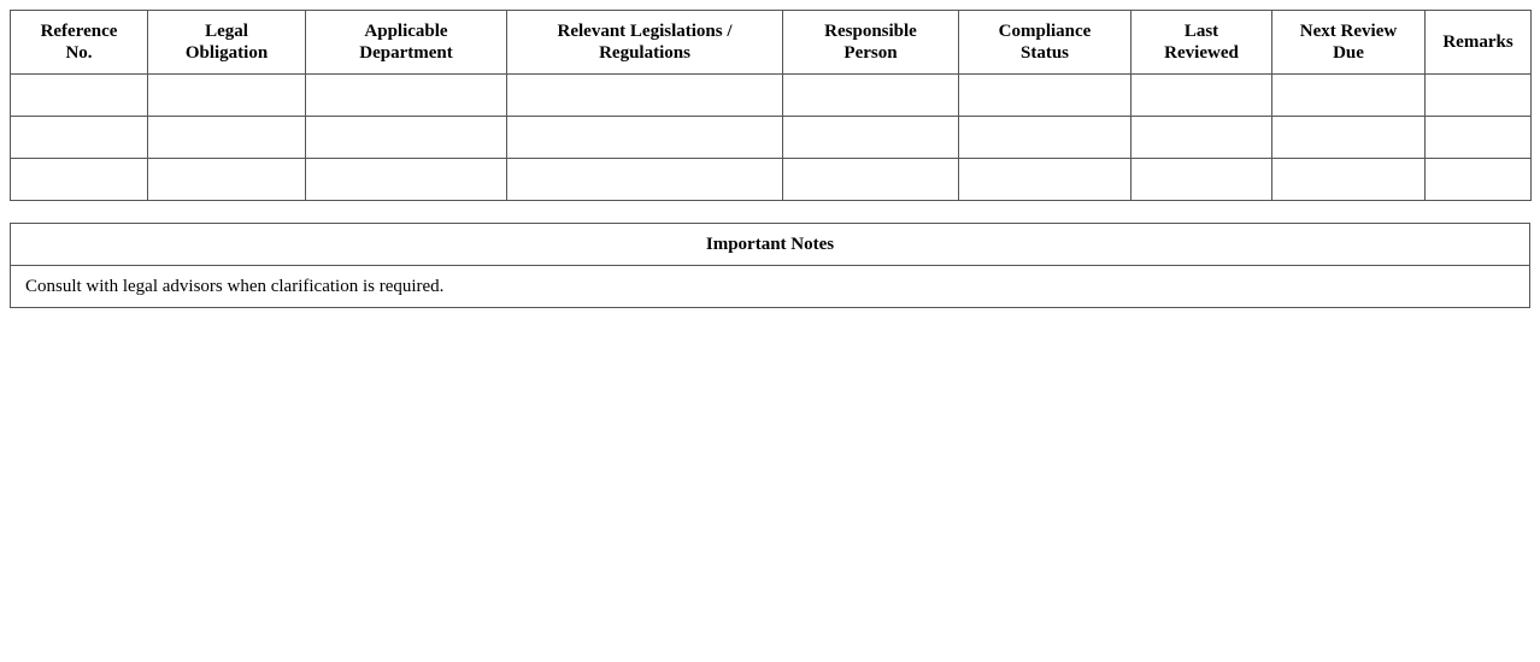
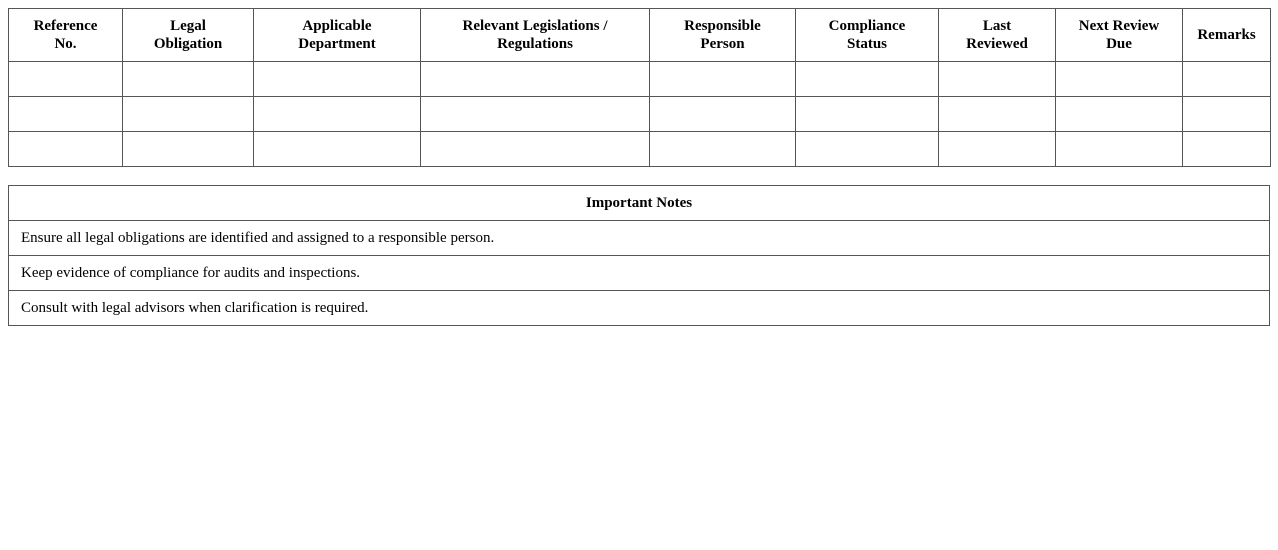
  ReferenceNo.	LegalObligation	ApplicableDepartment	Relevant Legislations /Regulations	ResponsiblePerson	ComplianceStatus	LastReviewed	Next ReviewDue	Remarks
  Important Notes
+ Ensure all legal obligations are identified and assigned to a responsible person.
+ Keep evidence of compliance for audits and inspections.
  Consult with legal advisors when clarification is required.
